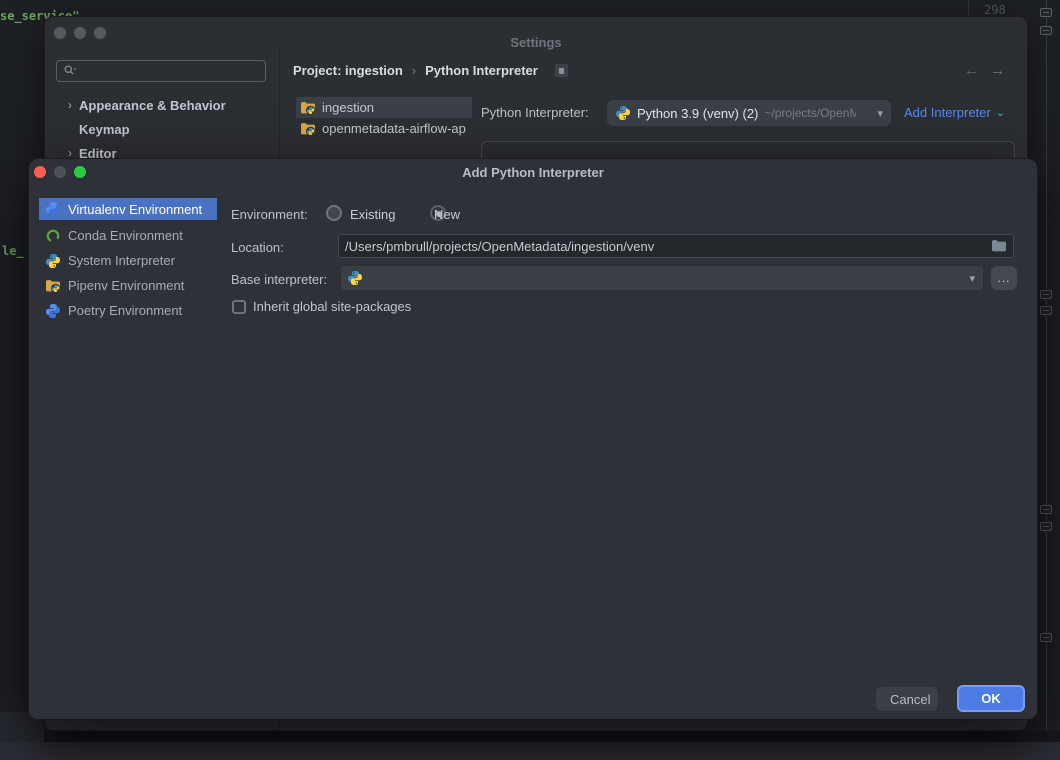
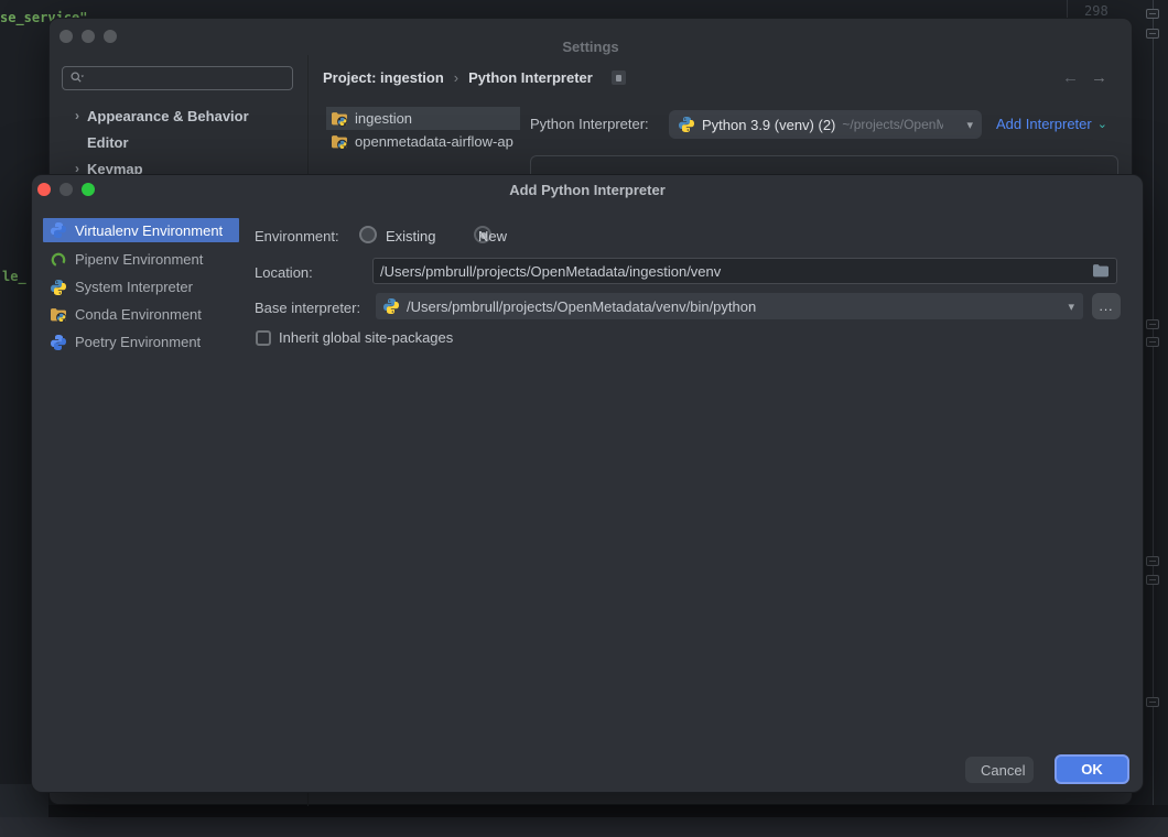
  le_
  298
  Settings
  ›
  Appearance & Behavior
- Keymap
+ Editor
  ›
- Editor
+ Keymap
  Project: ingestion
  ›
  Python Interpreter
  ←
  →
  ingestion
  openmetadata-airflow-ap
  Python Interpreter:
  Python 3.9 (venv) (2)
  ~/projects/OpenM
  ▾
  Add Interpreter
  ⌄
  Add Python Interpreter
  Virtualenv Environment
- Conda Environment
+ Pipenv Environment
  System Interpreter
- Pipenv Environment
+ Conda Environment
  Poetry Environment
  Environment:
  Existing
  New
  Location:
  /Users/pmbrull/projects/OpenMetadata/ingestion/venv
  Base interpreter:
+ /Users/pmbrull/projects/OpenMetadata/venv/bin/python
  ▾
  ...
  Inherit global site-packages
  Cancel
  OK
